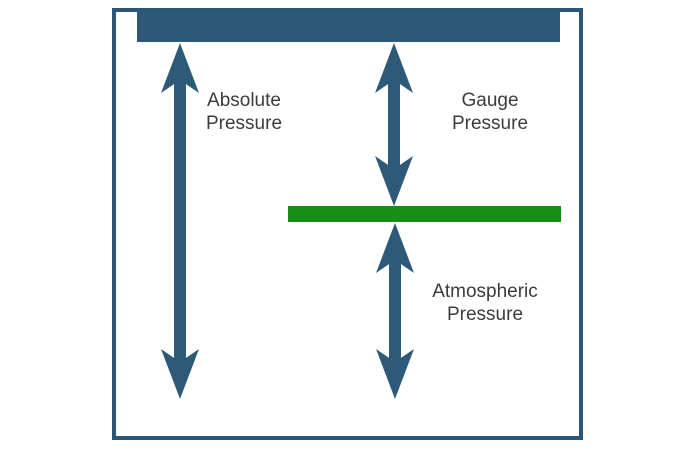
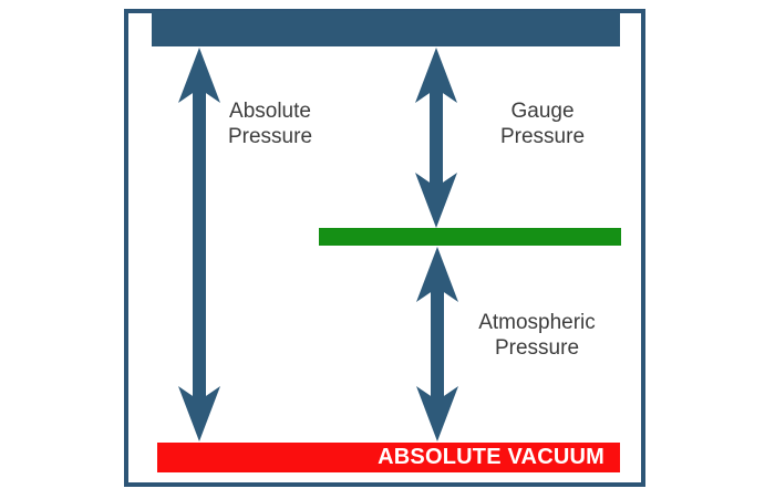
+ ABSOLUTE VACUUM
  Absolute
  Pressure
  Gauge
  Pressure
  Atmospheric
  Pressure
